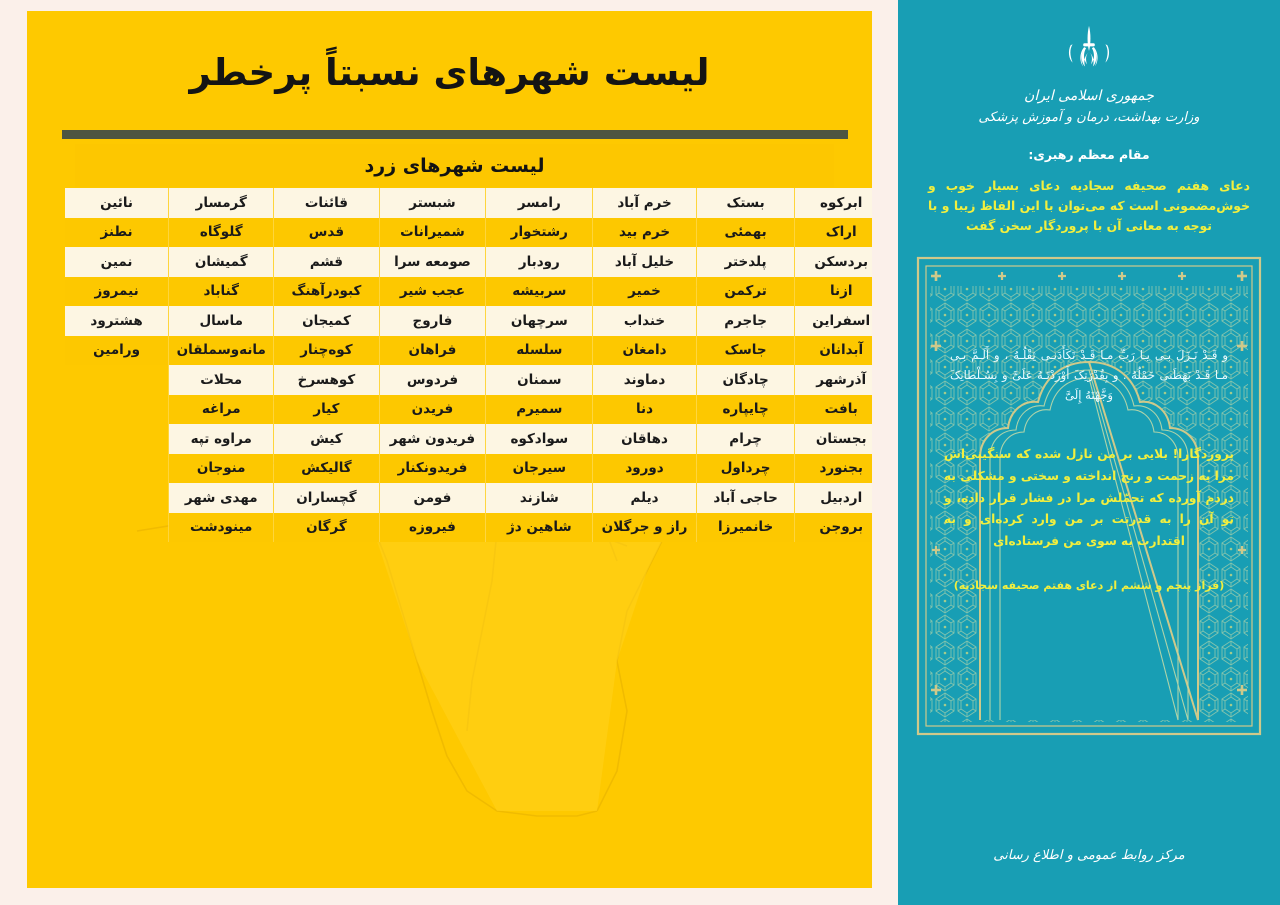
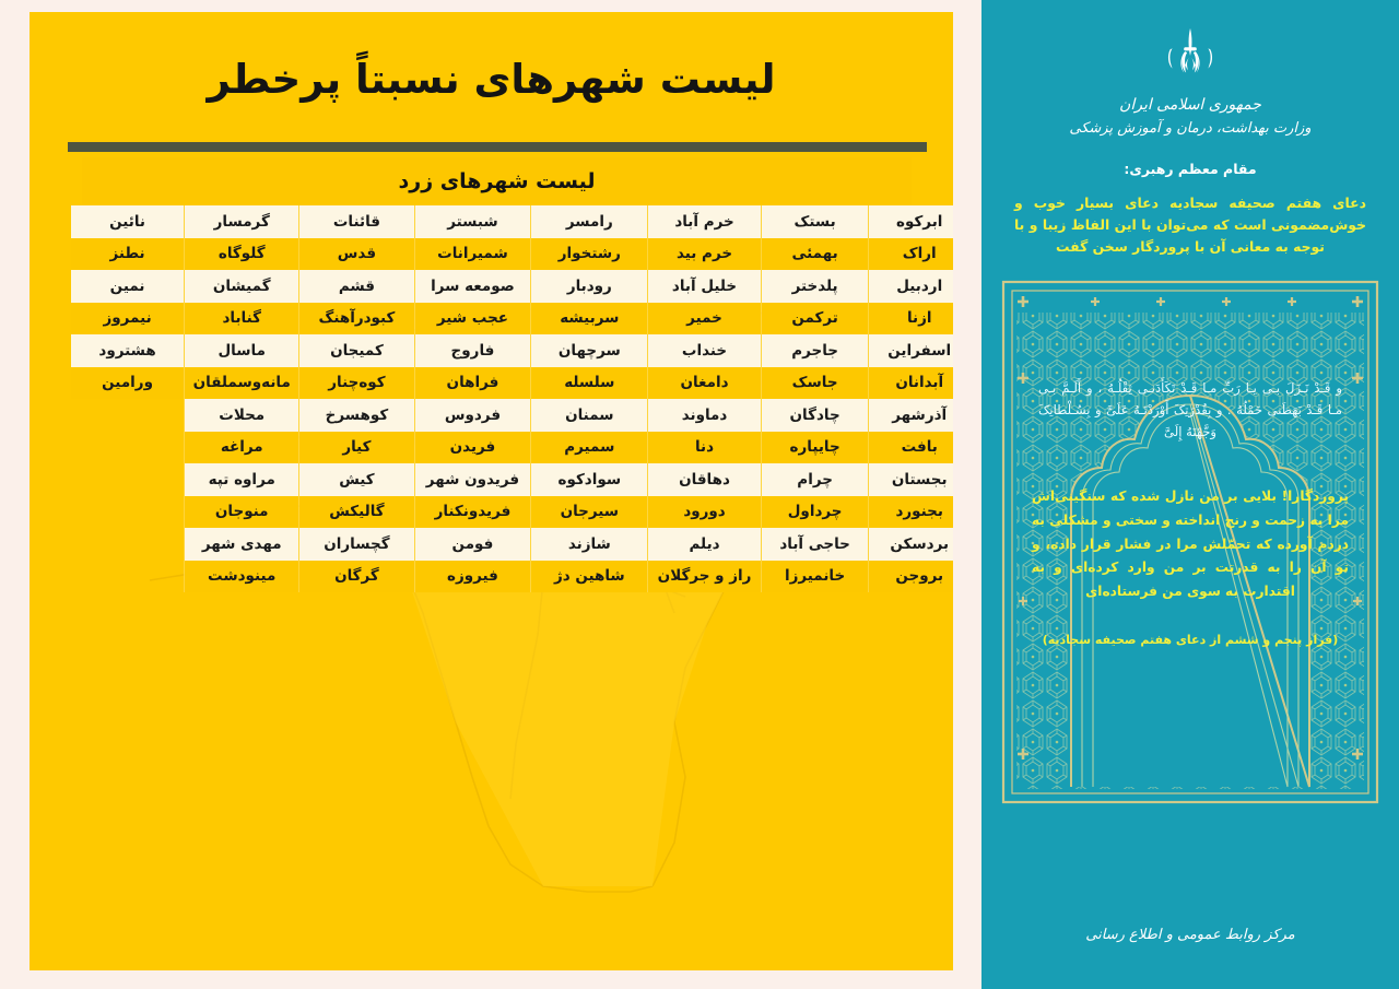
  لیست شهرهای نسبتاً پرخطر
  لیست شهرهای زرد
  ابرکوه	بستک	خرم آباد	رامسر	شبستر	قائنات	گرمسار	نائین
  اراک	بهمئی	خرم بید	رشتخوار	شمیرانات	قدس	گلوگاه	نطنز
- بردسکن	پلدختر	خلیل آباد	رودبار	صومعه سرا	قشم	گمیشان	نمین
+ اردبیل	پلدختر	خلیل آباد	رودبار	صومعه سرا	قشم	گمیشان	نمین
  ازنا	ترکمن	خمیر	سربیشه	عجب شیر	کبودرآهنگ	گناباد	نیمروز
  اسفراین	جاجرم	خنداب	سرچهان	فاروج	کمیجان	ماسال	هشترود
  آبدانان	جاسک	دامغان	سلسله	فراهان	کوه‌چنار	مانه‌وسملقان	ورامین
  آذرشهر	چادگان	دماوند	سمنان	فردوس	کوهسرخ	محلات
  بافت	چایپاره	دنا	سمیرم	فریدن	کیار	مراغه
  بجستان	چرام	دهاقان	سوادکوه	فریدون شهر	کیش	مراوه تپه
  بجنورد	چرداول	دورود	سیرجان	فریدونکنار	گالیکش	منوجان
- اردبیل	حاجی آباد	دیلم	شازند	فومن	گچساران	مهدی شهر
+ بردسکن	حاجی آباد	دیلم	شازند	فومن	گچساران	مهدی شهر
  بروجن	خانمیرزا	راز و جرگلان	شاهین دژ	فیروزه	گرگان	مینودشت
  جمهوری اسلامی ایران
  وزارت بهداشت، درمان و آموزش پزشکی
  مقام معظم رهبری:
  دعای هفتم صحیفه سجادیه دعای بسیار خوب و خوش‌مضمونی است که می‌توان با این الفاظ زیبا و با توجه به معانی آن با پروردگار سخن گفت
  و قَـدْ نَـزَلَ بـی یـا رَبِّ مـا قَـدْ تَکَأَدَنـی ثِقْلُـهُ ، و أَلَـمَّ بـی مـا قَـدْ بَهَظَنی حَمْلُهُ . و بِقُدْرَتِکَ أَوْرَدْتَـهُ عَلَیَّ و بِسُـلْطانِکَ وَجَّهْتَهُ إِلَیَّ
  پروردگارا! بلایی بر من نازل شده که سنگینی‌اش مرا به زحمت و رنج انداخته و سختی و مشکلی به دردم آورده که تحمّلش مرا در فشار قرار داده، و تو آن را به قدرتت بر من وارد کرده‌ای و به اقتدارت به سوی من فرستاده‌ای
  (فراز پنجم و ششم از دعای هفتم صحیفه سجادیه)
  مرکز روابط عمومی و اطلاع رسانی
